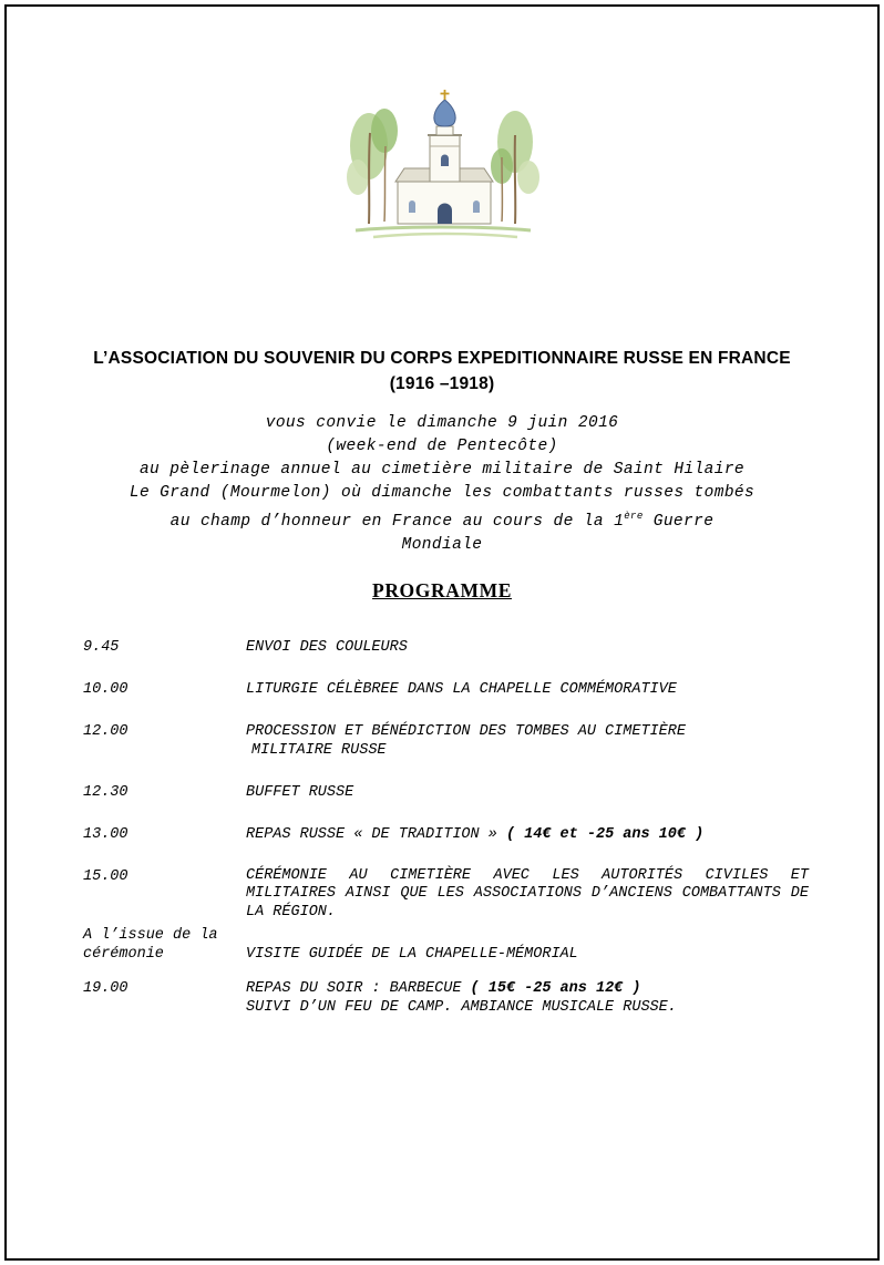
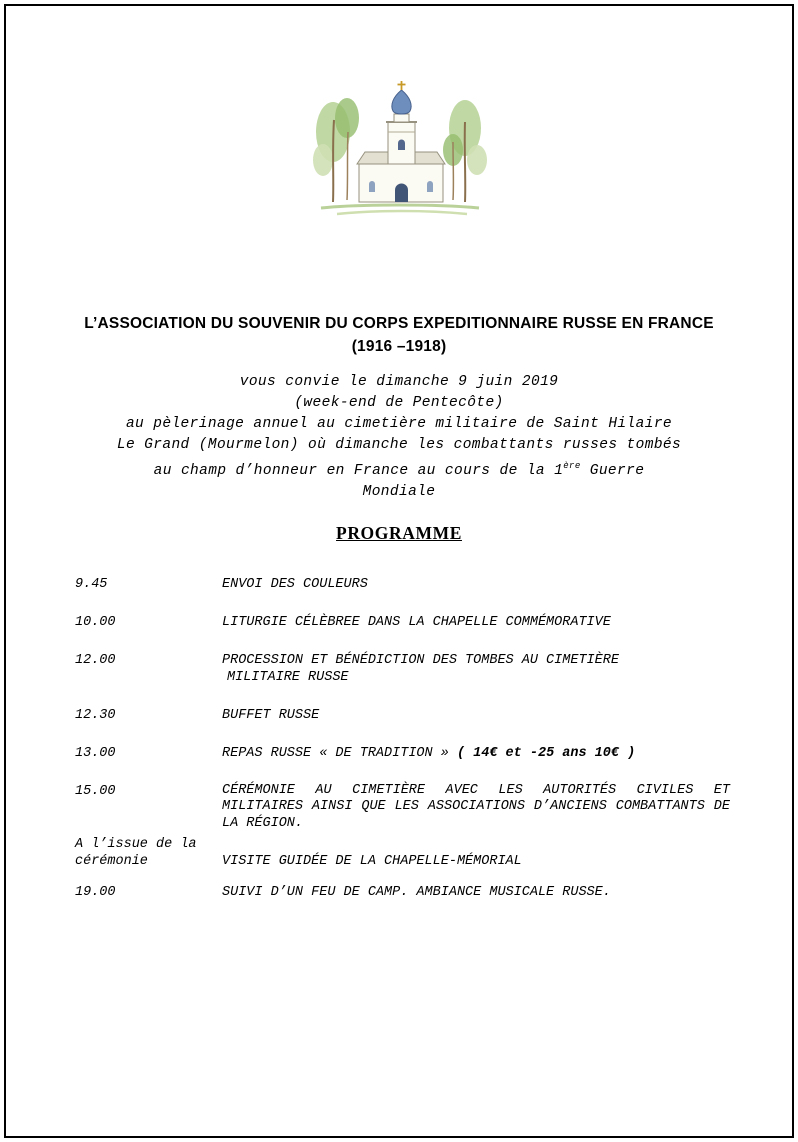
  L’ASSOCIATION DU SOUVENIR DU CORPS EXPEDITIONNAIRE RUSSE EN FRANCE
  (1916 –1918)
- vous convie le dimanche 9 juin 2016
+ vous convie le dimanche 9 juin 2019
  (week-end de Pentecôte)
  au pèlerinage annuel au cimetière militaire de Saint Hilaire
  Le Grand (Mourmelon) où dimanche les combattants russes tombés
  au champ d’honneur en France au cours de la 1ère Guerre
  Mondiale
  PROGRAMME
  9.45
  ENVOI DES COULEURS
  10.00
  LITURGIE CÉLÈBREE DANS LA CHAPELLE COMMÉMORATIVE
  12.00
  PROCESSION ET BÉNÉDICTION DES TOMBES AU CIMETIÈRE
  MILITAIRE RUSSE
  12.30
  BUFFET RUSSE
  13.00
  REPAS RUSSE « DE TRADITION » ( 14€ et -25 ans 10€ )
  15.00
  CÉRÉMONIE AU CIMETIÈRE AVEC LES AUTORITÉS CIVILES ET MILITAIRES AINSI QUE LES ASSOCIATIONS D’ANCIENS COMBATTANTS DE LA RÉGION.
  A l’issue de la
  cérémonie
  VISITE GUIDÉE DE LA CHAPELLE-MÉMORIAL
  19.00
- REPAS DU SOIR : BARBECUE ( 15€ -25 ans 12€ )
  SUIVI D’UN FEU DE CAMP. AMBIANCE MUSICALE RUSSE.
